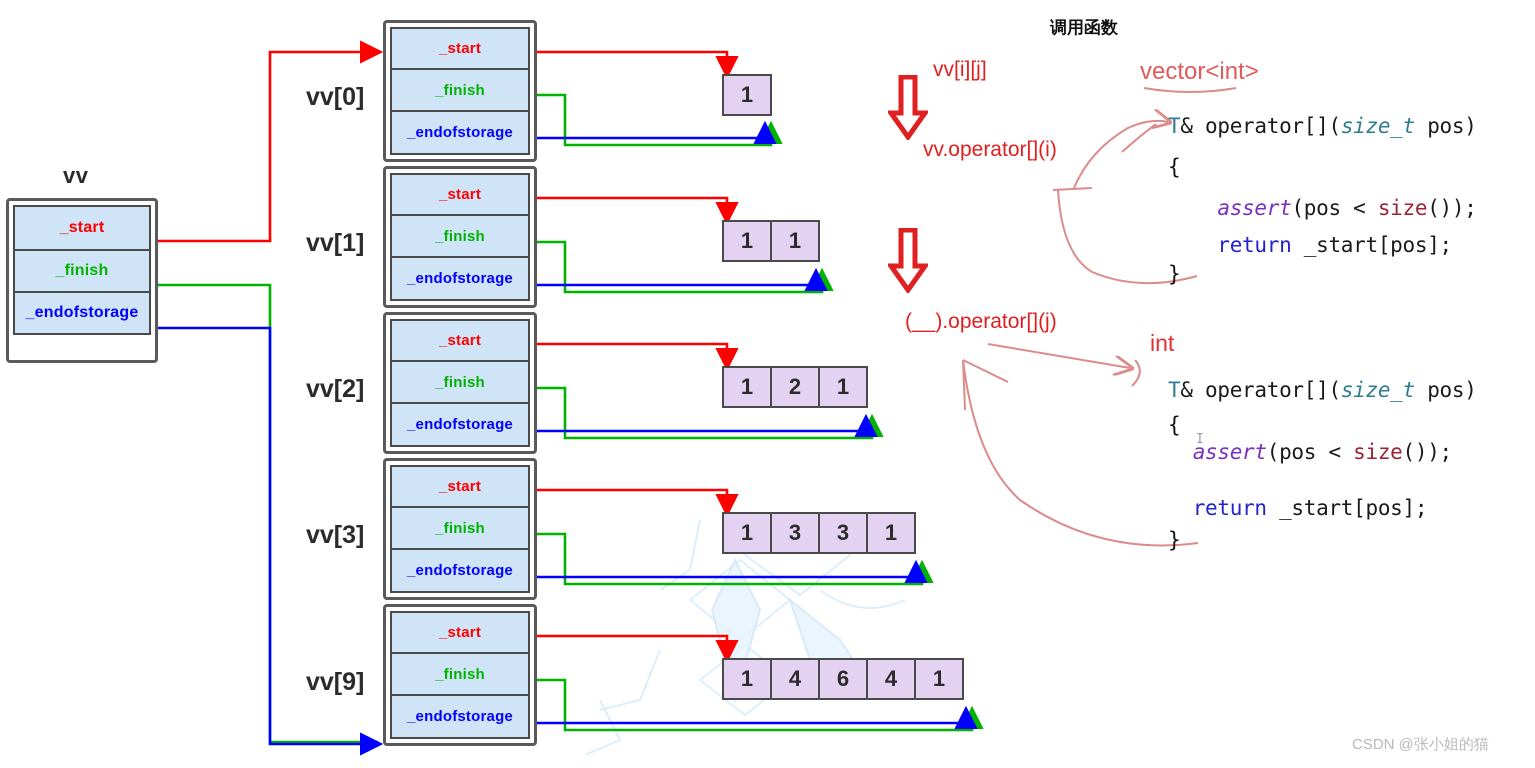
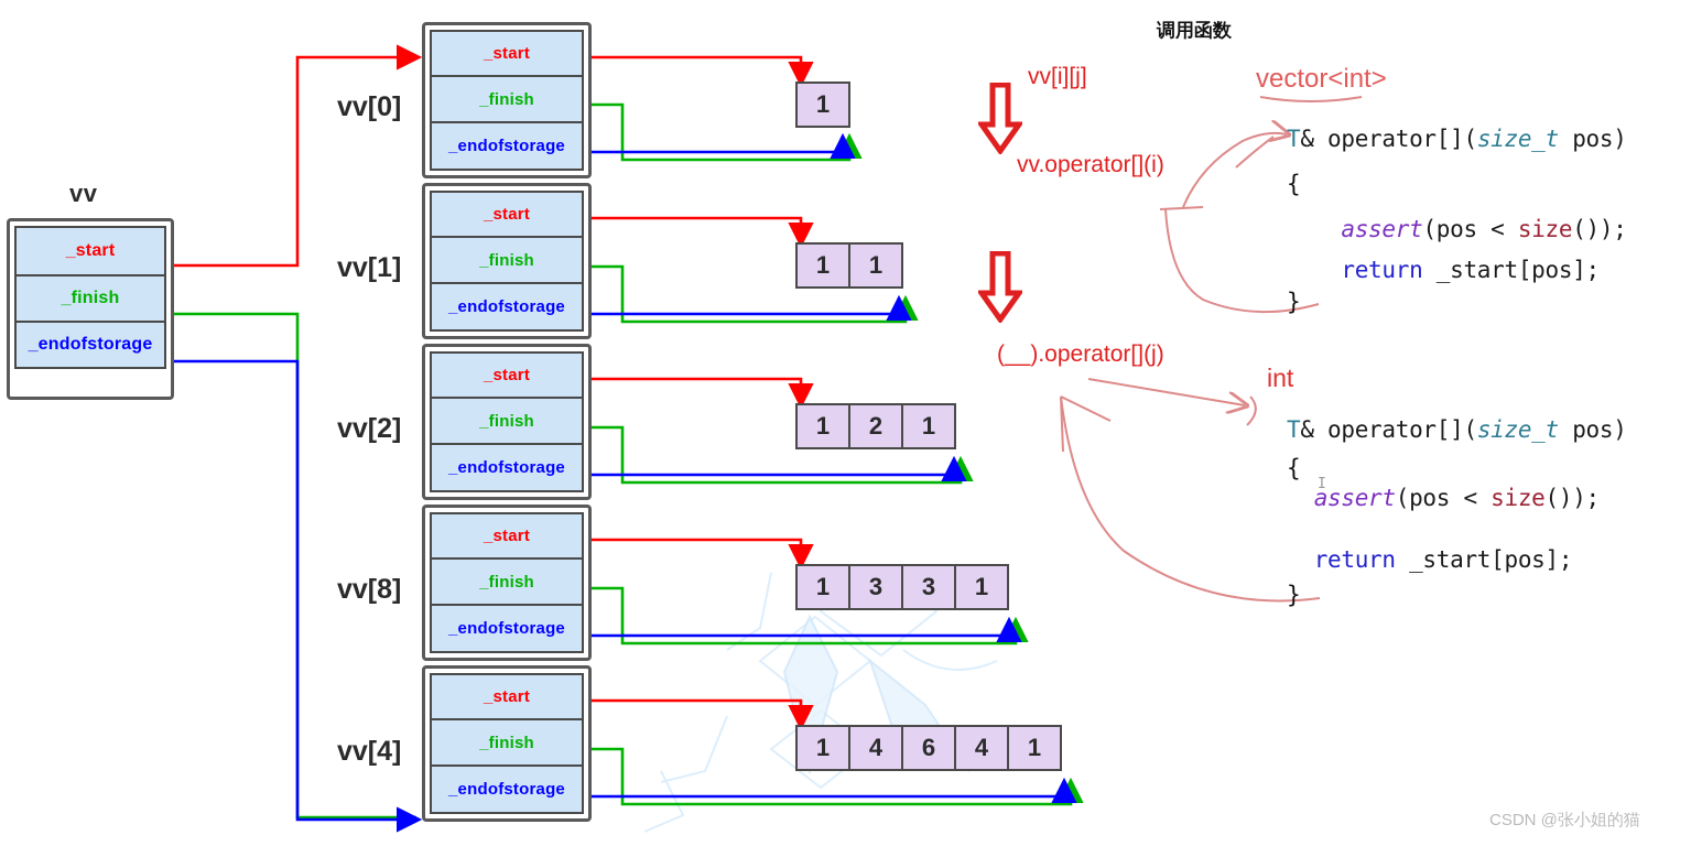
  vv
  _start
  _finish
  _endofstorage
  vv[0]
  _start
  _finish
  _endofstorage
  1
  vv[1]
  _start
  _finish
  _endofstorage
  1
  1
  vv[2]
  _start
  _finish
  _endofstorage
  1
  2
  1
- vv[3]
+ vv[8]
  _start
  _finish
  _endofstorage
  1
  3
  3
  1
- vv[9]
+ vv[4]
  _start
  _finish
  _endofstorage
  1
  4
  6
  4
  1
  调用函数
  vv[i][j]
  vv.operator[](i)
  (__).operator[](j)
  vector<int>
  int
  T& operator[](size_t pos)
  {
  assert(pos < size());
  return _start[pos];
  }
  T& operator[](size_t pos)
  {
  assert(pos < size());
  return _start[pos];
  }
  I
  CSDN @张小姐的猫
